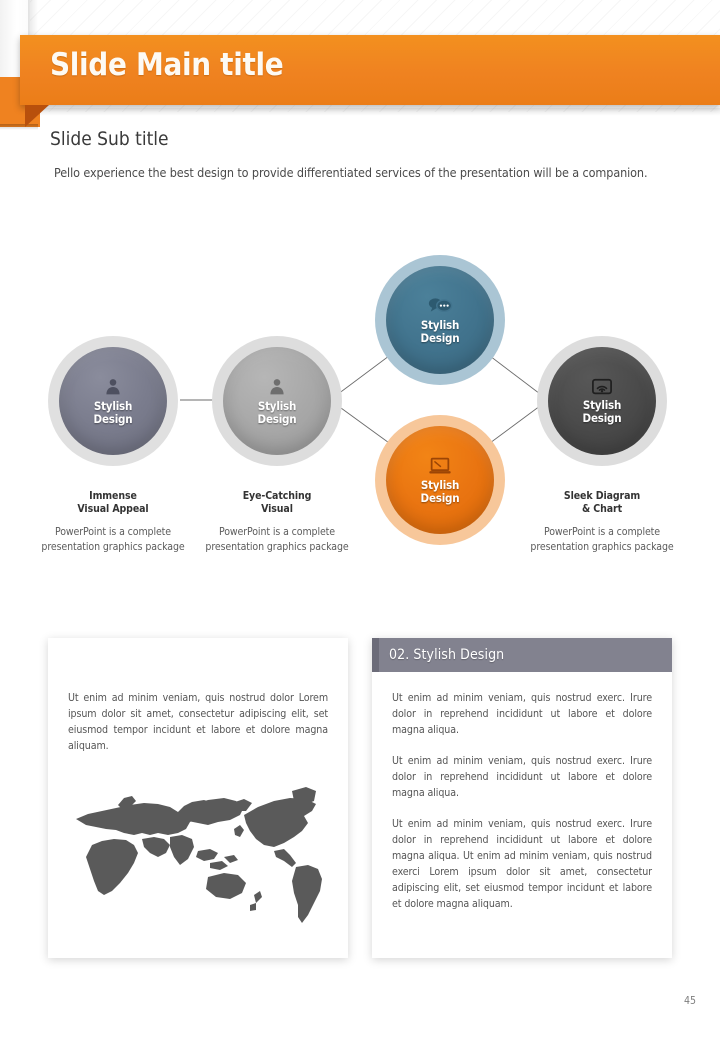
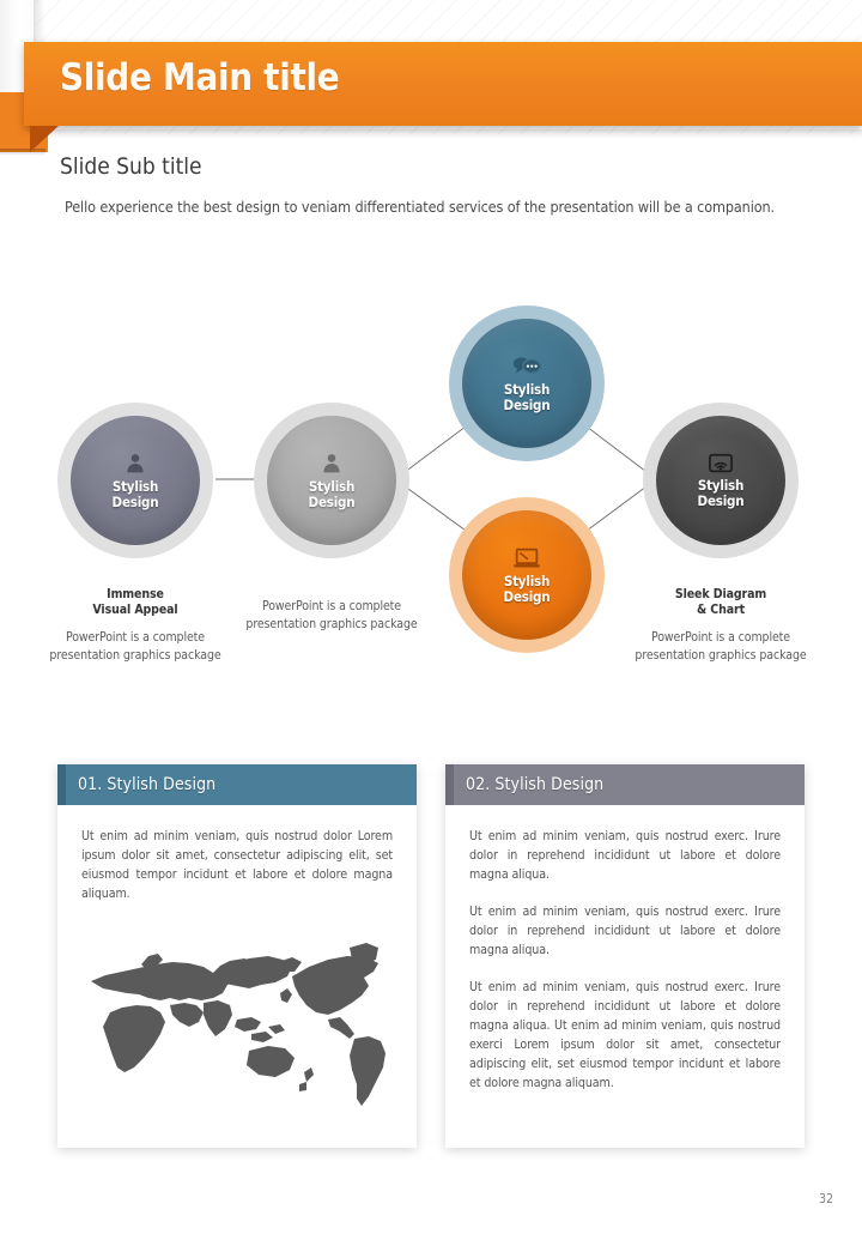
  Slide Main title
  Slide Sub title
- Pello experience the best design to provide differentiated services of the presentation will be a companion.
+ Pello experience the best design to veniam differentiated services of the presentation will be a companion.
  Stylish
  Design
  Stylish
  Design
  Stylish
  Design
  Stylish
  Design
  Stylish
  Design
  Immense
  Visual Appeal
  PowerPoint is a complete presentation graphics package
- Eye-Catching
- Visual
  PowerPoint is a complete presentation graphics package
  Sleek Diagram
  & Chart
  PowerPoint is a complete presentation graphics package
+ 01. Stylish Design
  Ut enim ad minim veniam, quis nostrud dolor Lorem ipsum dolor sit amet, consectetur adipiscing elit, set eiusmod tempor incidunt et labore et dolore magna aliquam.
  02. Stylish Design
  Ut enim ad minim veniam, quis nostrud exerc. Irure dolor in reprehend incididunt ut labore et dolore magna aliqua.
  Ut enim ad minim veniam, quis nostrud exerc. Irure dolor in reprehend incididunt ut labore et dolore magna aliqua.
  Ut enim ad minim veniam, quis nostrud exerc. Irure dolor in reprehend incididunt ut labore et dolore magna aliqua. Ut enim ad minim veniam, quis nostrud exerci Lorem ipsum dolor sit amet, consectetur adipiscing elit, set eiusmod tempor incidunt et labore et dolore magna aliquam.
- 45
+ 32
